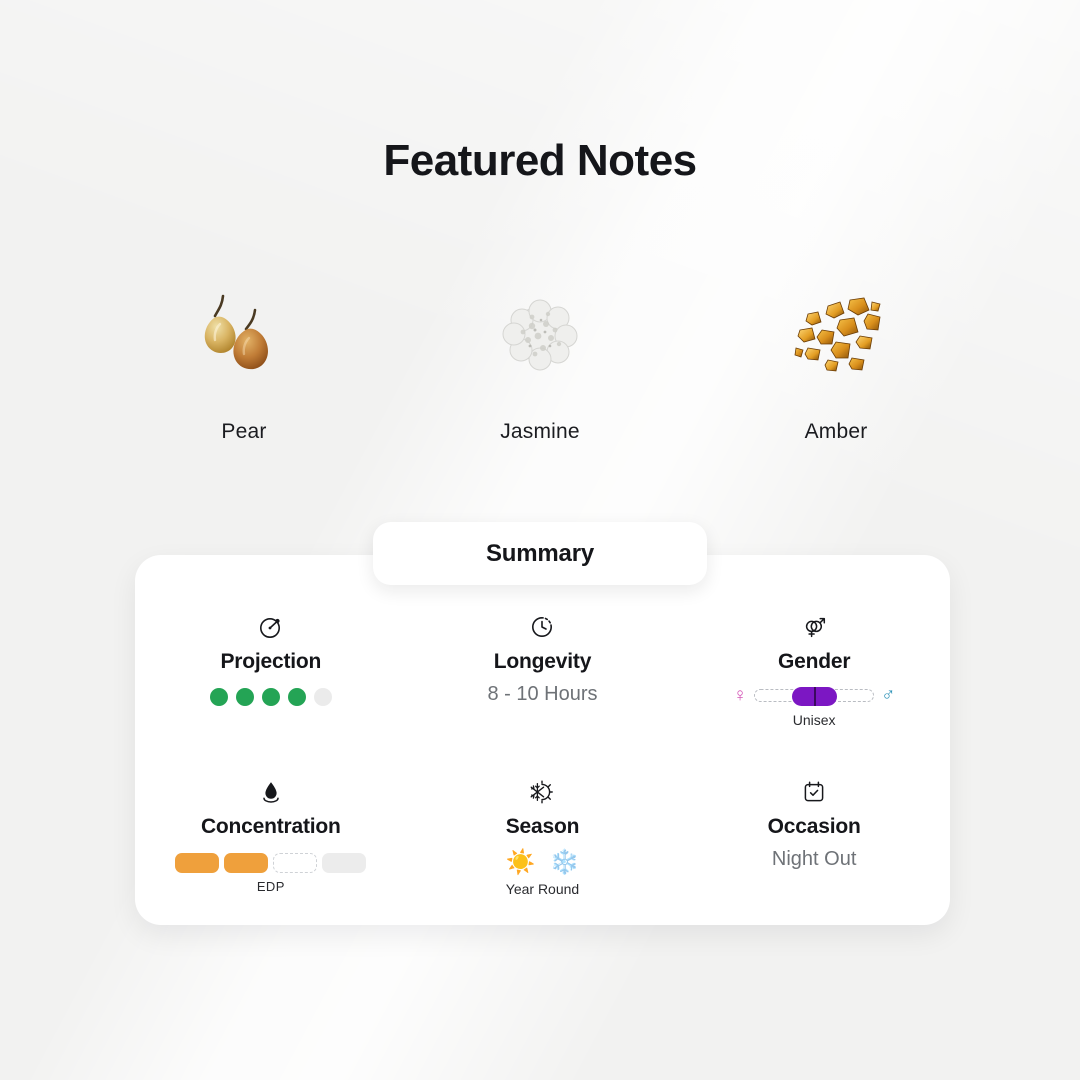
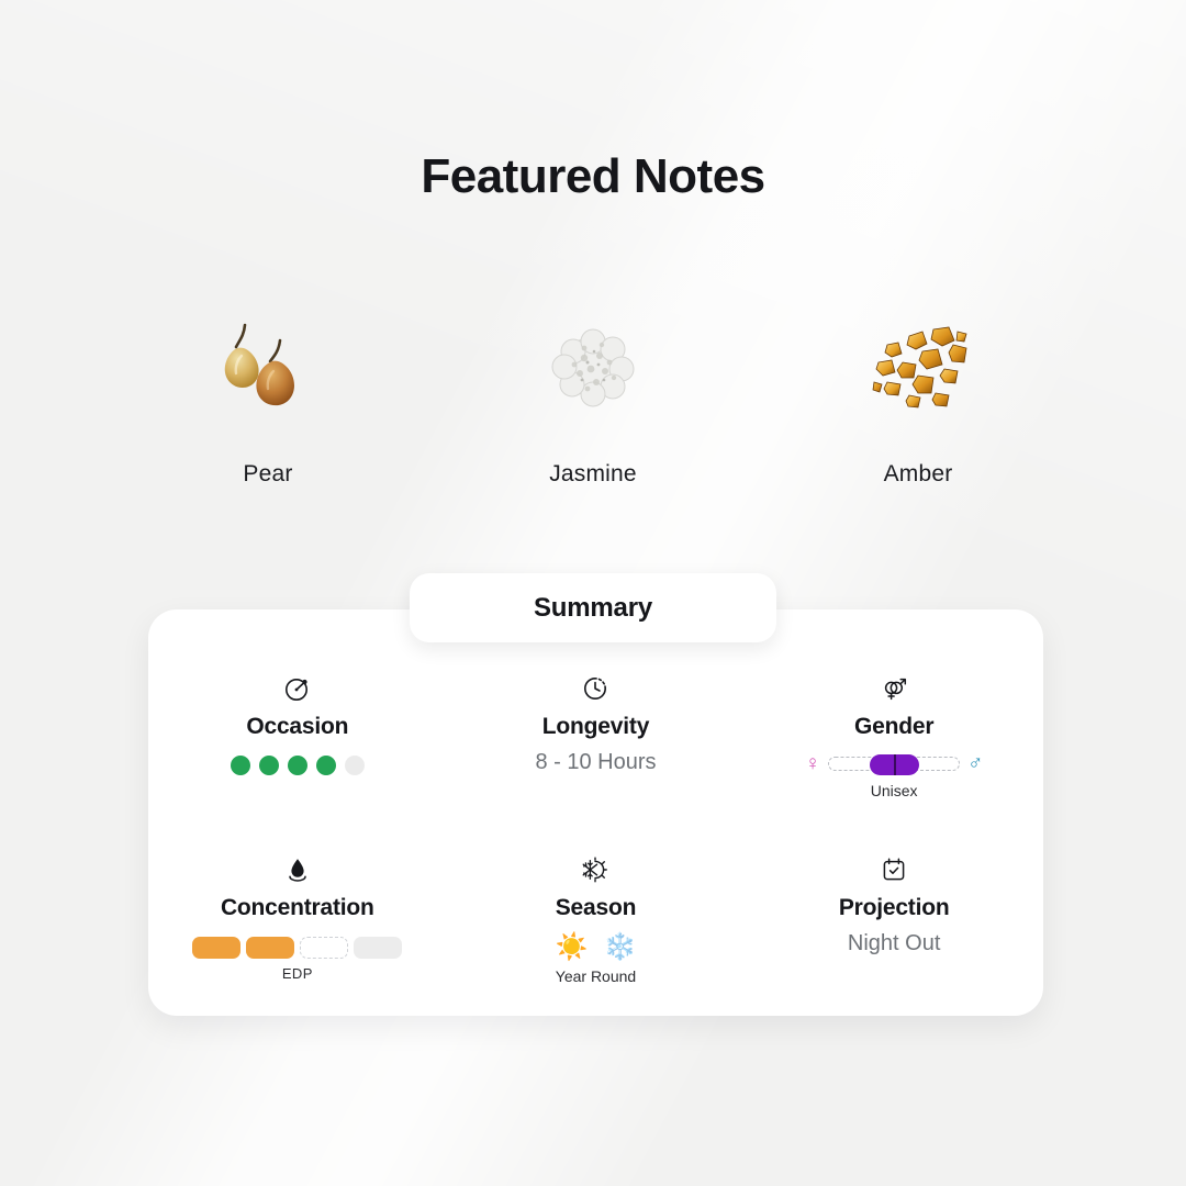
  Featured Notes
  Pear
  Jasmine
  Amber
  Summary
- Projection
+ Occasion
  Longevity
  8 - 10 Hours
  Gender
  ♀
  ♂
  Unisex
  Concentration
  EDP
  Season
  ☀️
  ❄️
  Year Round
- Occasion
+ Projection
  Night Out
